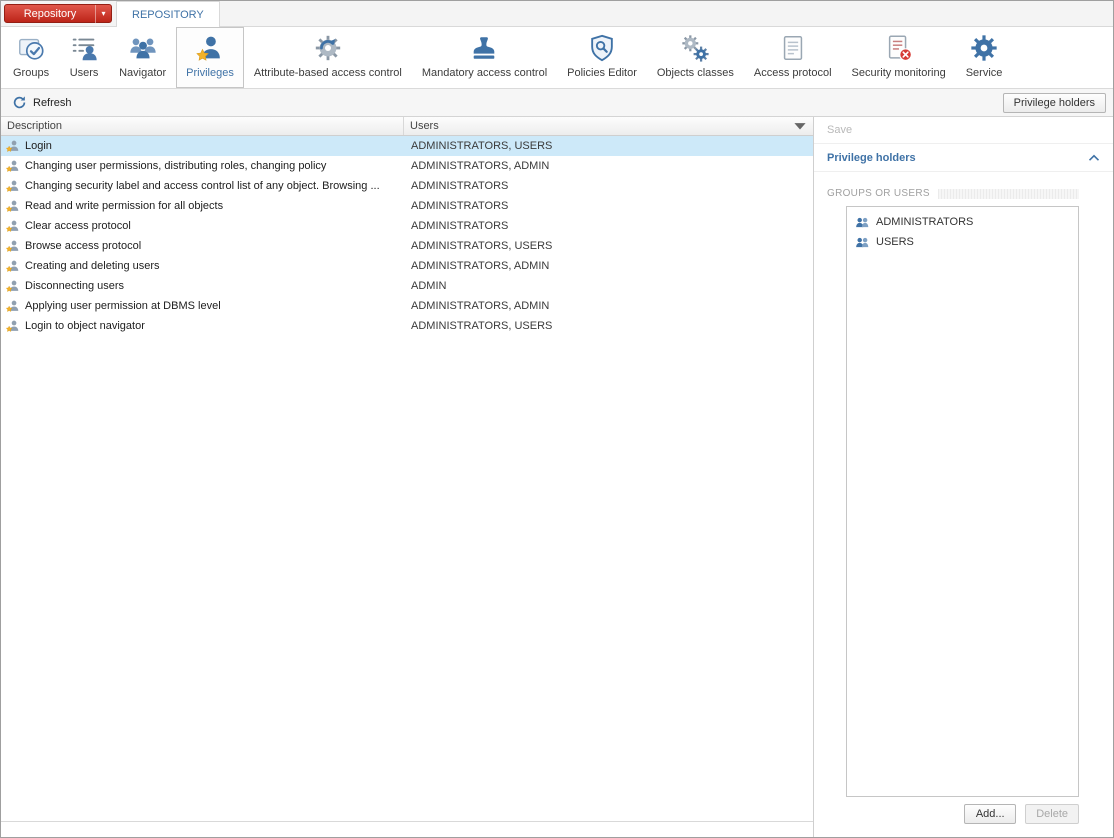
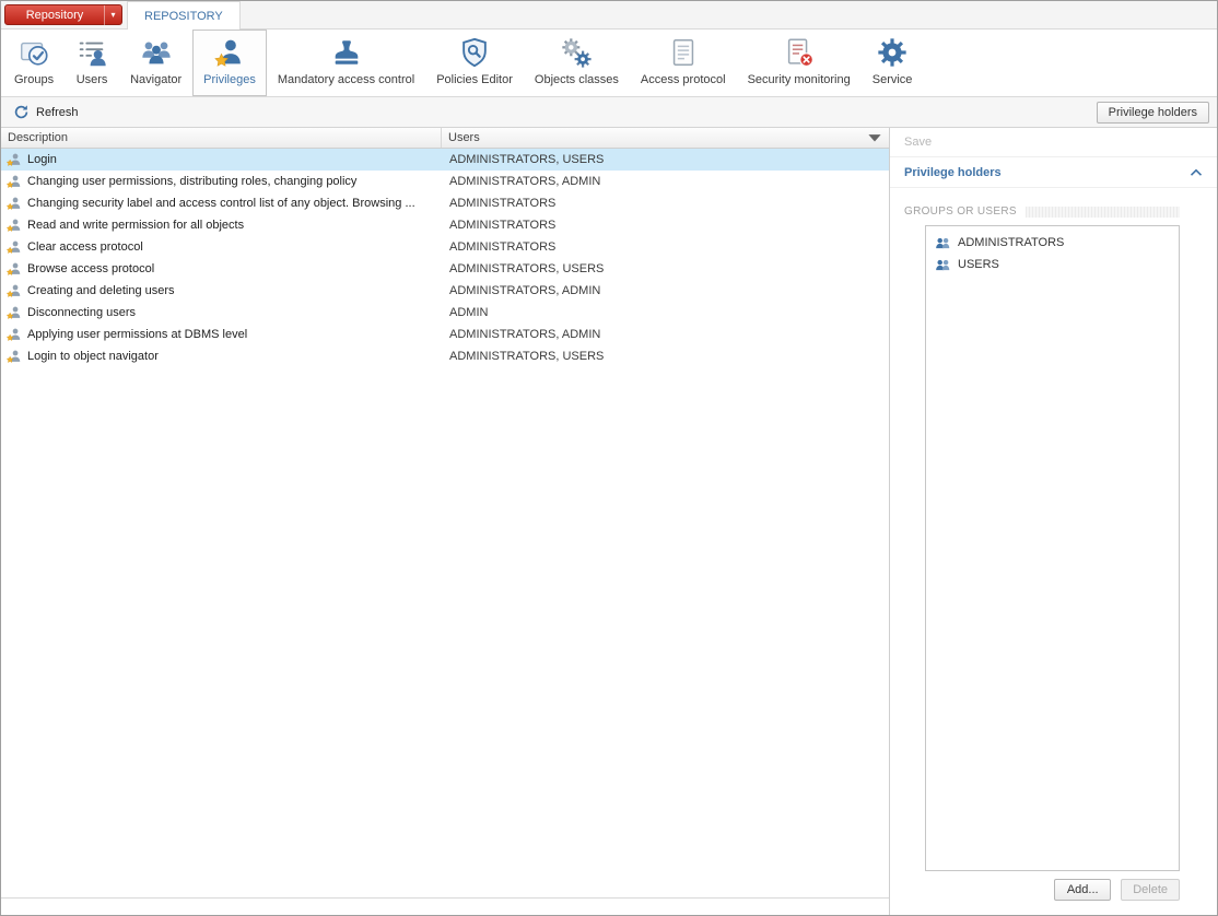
  Repository
  ▾
  REPOSITORY
  Groups
  Users
  Navigator
  Privileges
- Attribute-based access control
  Mandatory access control
  Policies Editor
  Objects classes
  Access protocol
  Security monitoring
  Service
  Refresh
  Privilege holders
  Description
  Users
  Login
  ADMINISTRATORS, USERS
  Changing user permissions, distributing roles, changing policy
  ADMINISTRATORS, ADMIN
  Changing security label and access control list of any object. Browsing ...
  ADMINISTRATORS
  Read and write permission for all objects
  ADMINISTRATORS
  Clear access protocol
  ADMINISTRATORS
  Browse access protocol
  ADMINISTRATORS, USERS
  Creating and deleting users
  ADMINISTRATORS, ADMIN
  Disconnecting users
  ADMIN
- Applying user permission at DBMS level
+ Applying user permissions at DBMS level
  ADMINISTRATORS, ADMIN
  Login to object navigator
  ADMINISTRATORS, USERS
  Save
  Privilege holders
  GROUPS OR USERS
  ADMINISTRATORS
  USERS
  Add...
  Delete
